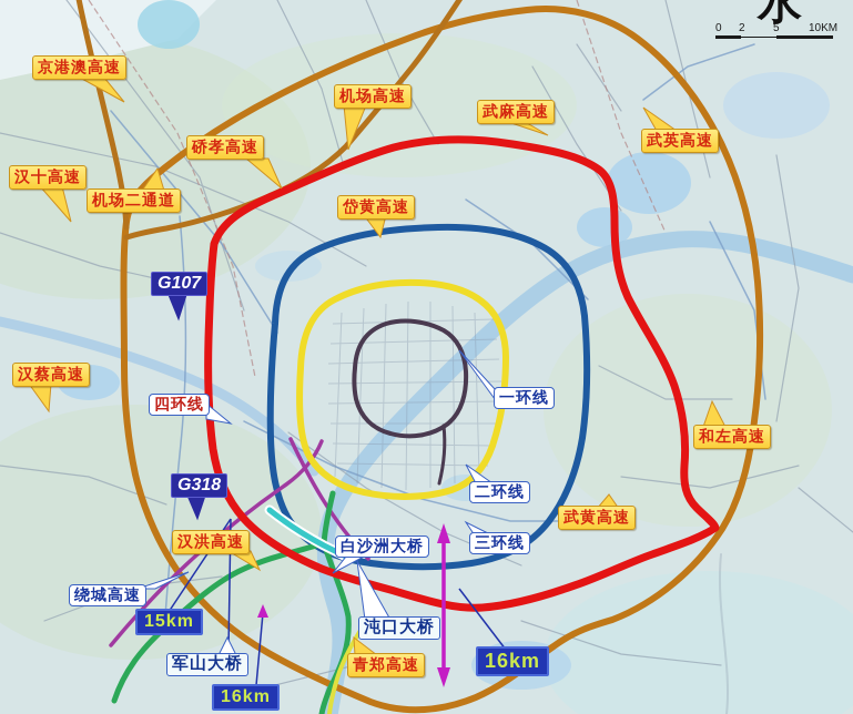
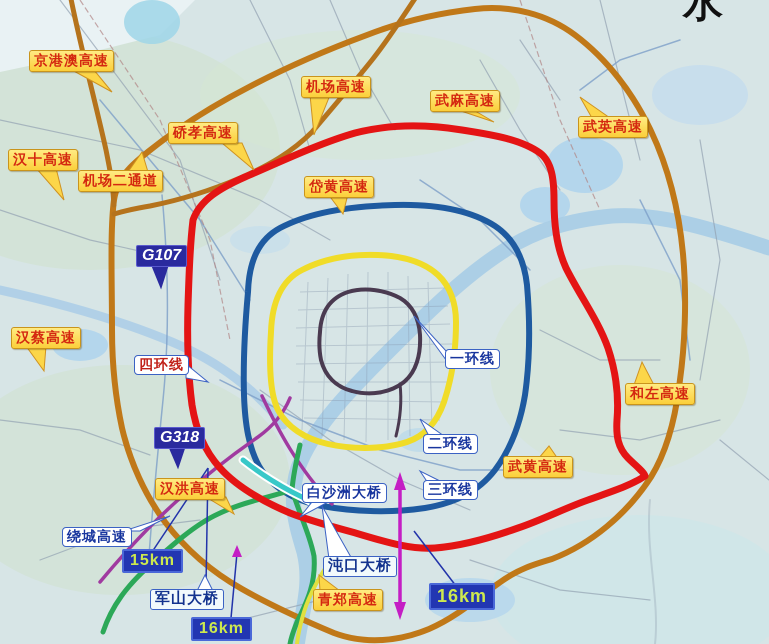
  京港澳高速
  机场高速
  武麻高速
  武英高速
  硚孝高速
  汉十高速
  机场二通道
  岱黄高速
  汉蔡高速
  和左高速
  武黄高速
  汉洪高速
  青郑高速
  四环线
  一环线
  二环线
  三环线
  白沙洲大桥
  绕城高速
  G107
  G318
  军山大桥
  沌口大桥
  15km
  16km
  16km
- 0
- 2
- 5
- 10KM
  水
